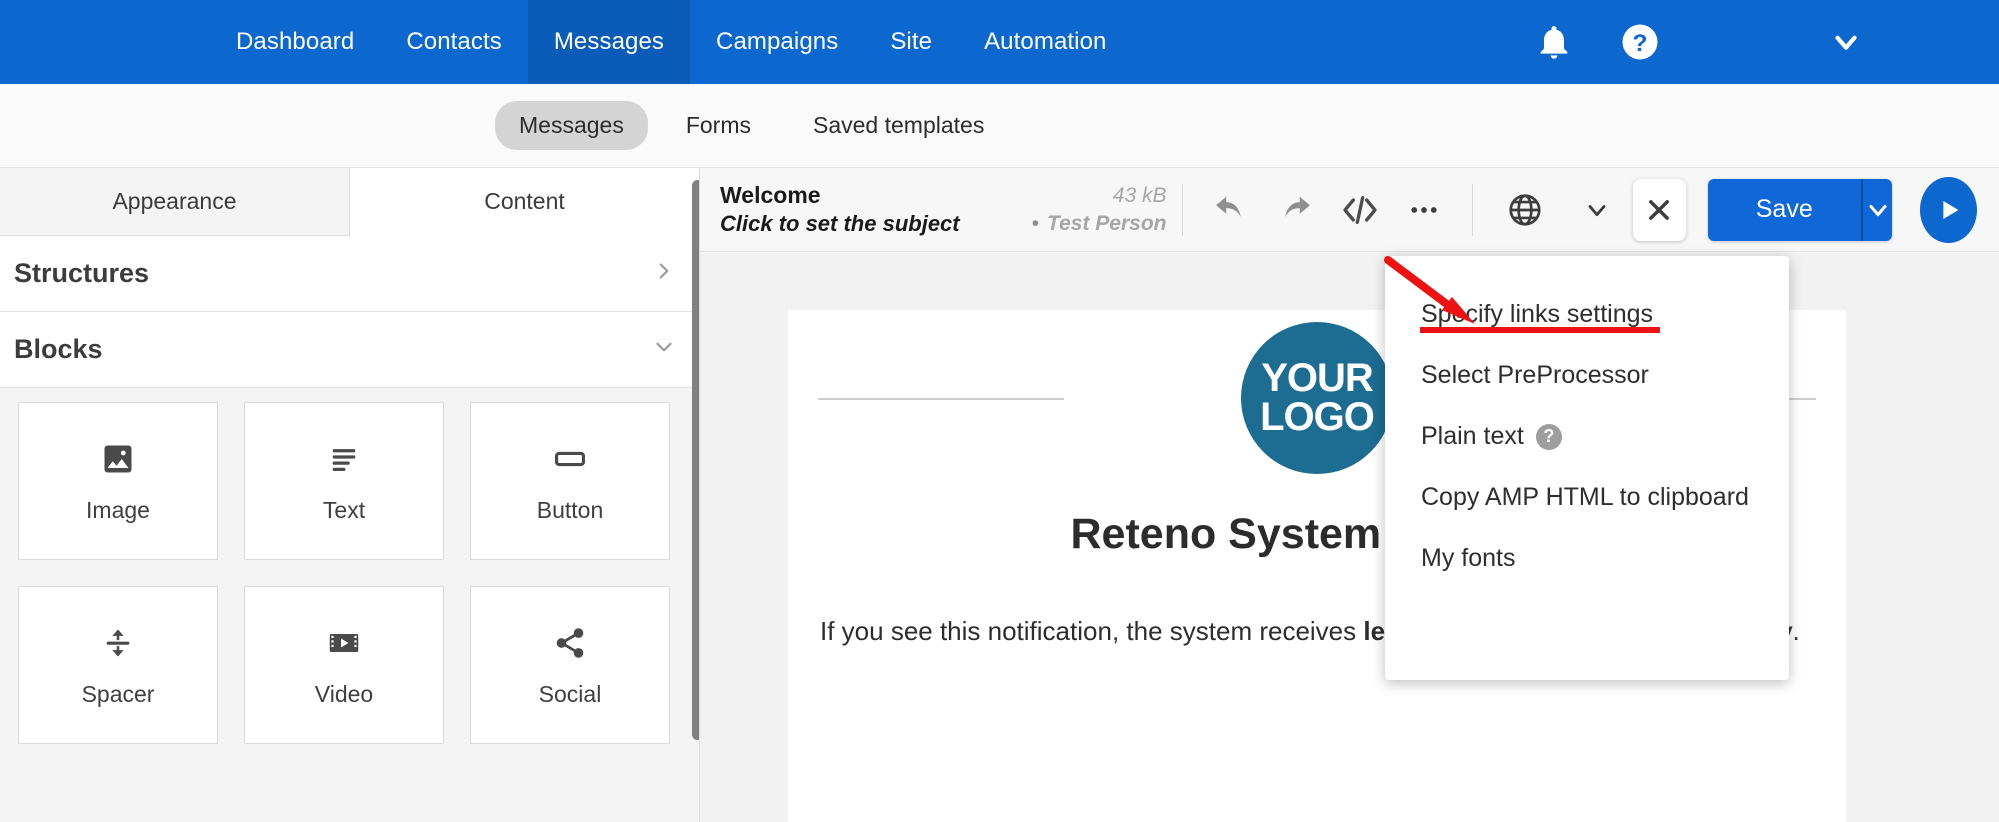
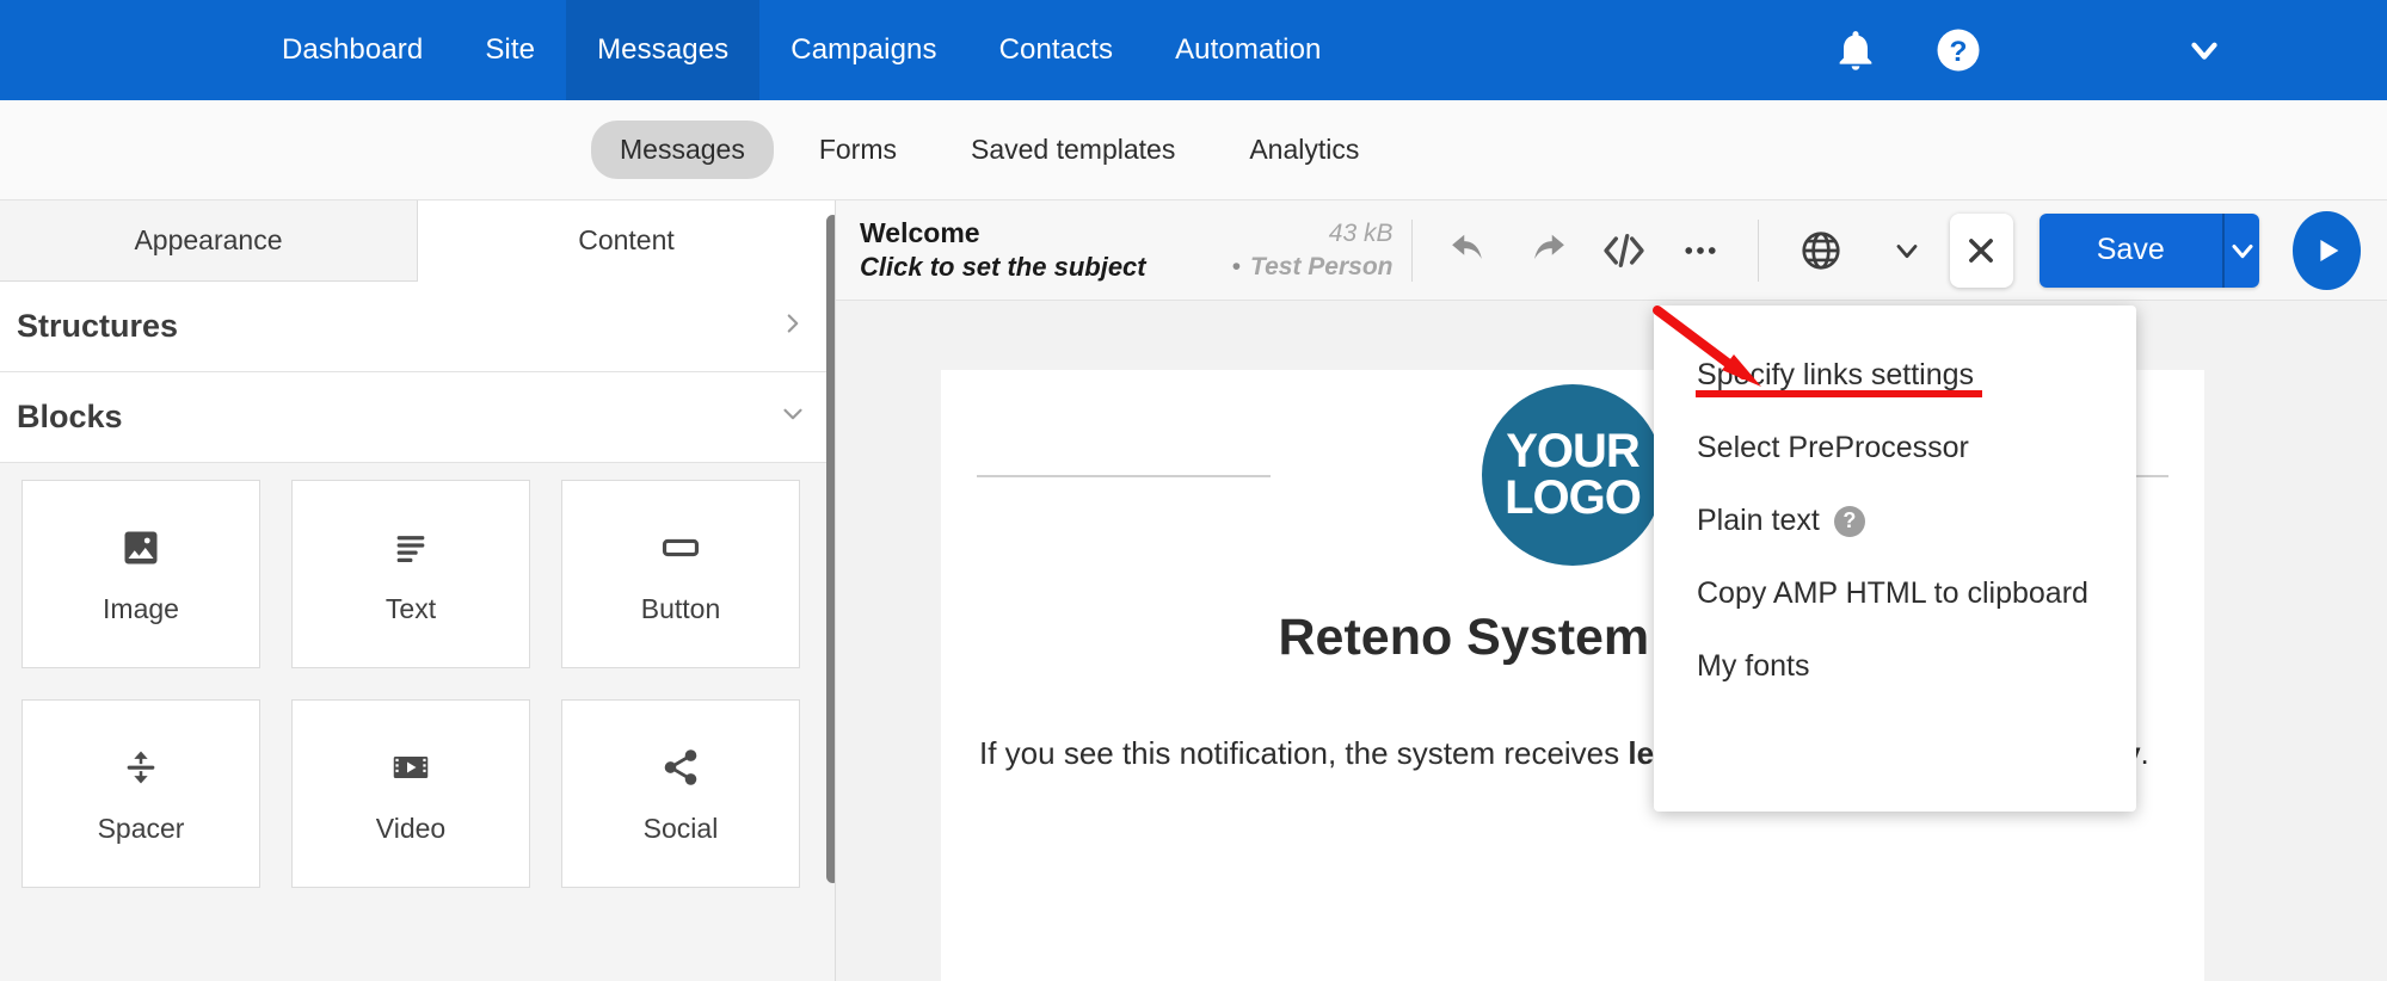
  Dashboard
- Contacts
+ Site
  Messages
  Campaigns
- Site
+ Contacts
  Automation
  ?
  Messages
  Forms
  Saved templates
+ Analytics
  Appearance
  Content
  Structures
  Blocks
  Image
  Text
  Button
  Spacer
  Video
  Social
  Welcome
  Click to set the subject
  43 kB
  • Test Person
  Save
  YOUR
  LOGO
  Spcify links settings
  Select PreProcessor
  Plain text
  ?
  Copy AMP HTML to clipboard
  My fonts
